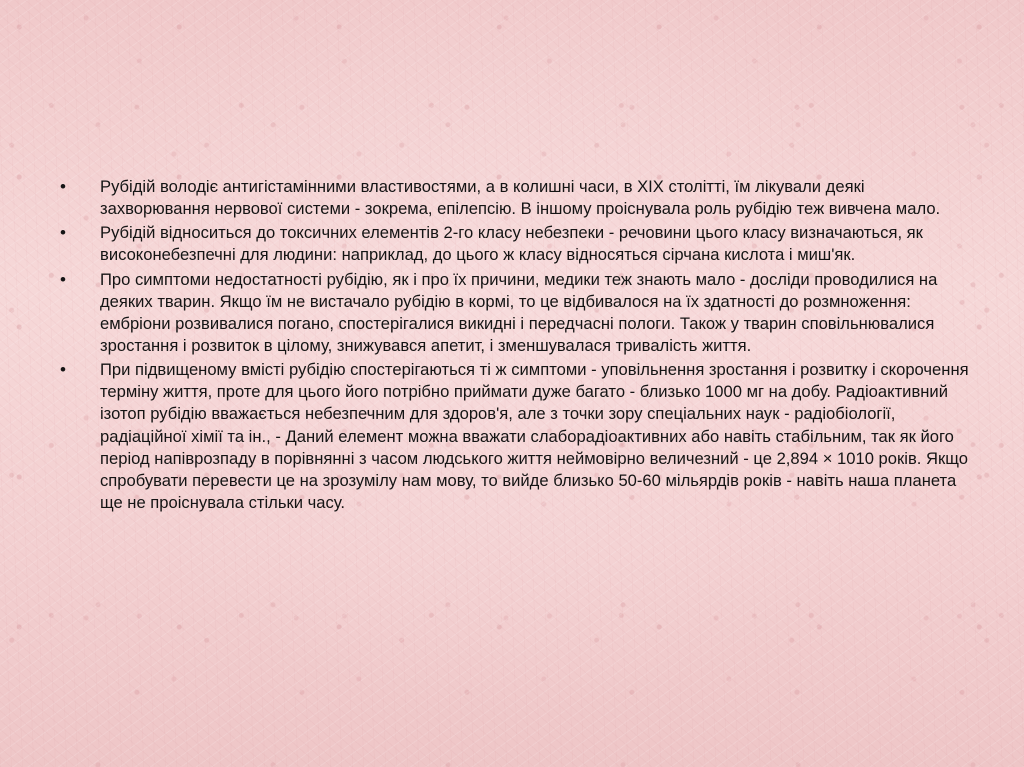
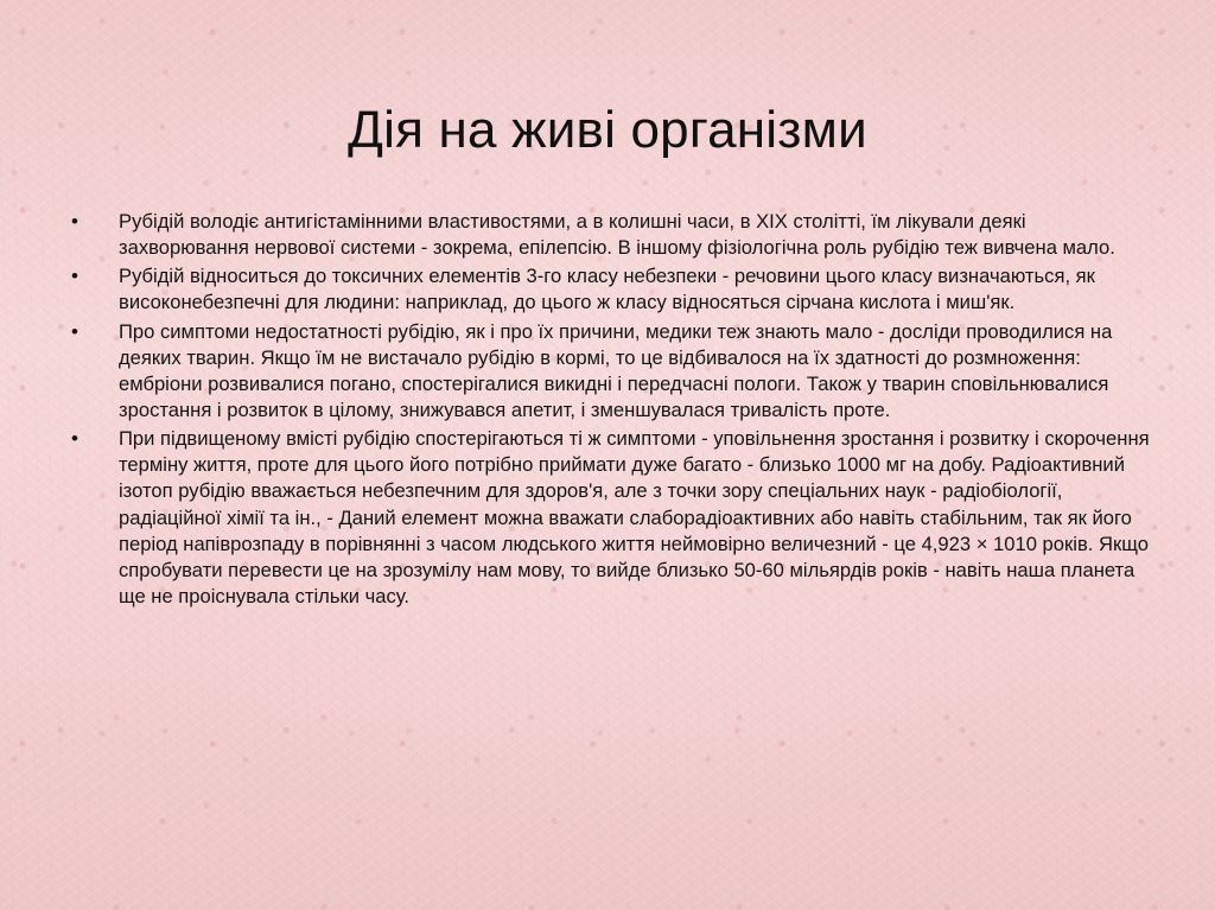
+ Дія на живі організми
  •
- Рубідій володіє антигістамінними властивостями, а в колишні часи, в XIX столітті, їм лікували деякі захворювання нервової системи - зокрема, епілепсію. В іншому проіснувала роль рубідію теж вивчена мало.
+ Рубідій володіє антигістамінними властивостями, а в колишні часи, в XIX столітті, їм лікували деякі захворювання нервової системи - зокрема, епілепсію. В іншому фізіологічна роль рубідію теж вивчена мало.
  •
- Рубідій відноситься до токсичних елементів 2-го класу небезпеки - речовини цього класу визначаються, як високонебезпечні для людини: наприклад, до цього ж класу відносяться сірчана кислота і миш'як.
+ Рубідій відноситься до токсичних елементів 3-го класу небезпеки - речовини цього класу визначаються, як високонебезпечні для людини: наприклад, до цього ж класу відносяться сірчана кислота і миш'як.
  •
- Про симптоми недостатності рубідію, як і про їх причини, медики теж знають мало - досліди проводилися на деяких тварин. Якщо їм не вистачало рубідію в кормі, то це відбивалося на їх здатності до розмноження: ембріони розвивалися погано, спостерігалися викидні і передчасні пологи. Також у тварин сповільнювалися зростання і розвиток в цілому, знижувався апетит, і зменшувалася тривалість життя.
+ Про симптоми недостатності рубідію, як і про їх причини, медики теж знають мало - досліди проводилися на деяких тварин. Якщо їм не вистачало рубідію в кормі, то це відбивалося на їх здатності до розмноження: ембріони розвивалися погано, спостерігалися викидні і передчасні пологи. Також у тварин сповільнювалися зростання і розвиток в цілому, знижувався апетит, і зменшувалася тривалість проте.
  •
- При підвищеному вмісті рубідію спостерігаються ті ж симптоми - уповільнення зростання і розвитку і скорочення терміну життя, проте для цього його потрібно приймати дуже багато - близько 1000 мг на добу. Радіоактивний ізотоп рубідію вважається небезпечним для здоров'я, але з точки зору спеціальних наук - радіобіології, радіаційної хімії та ін., - Даний елемент можна вважати слаборадіоактивних або навіть стабільним, так як його період напіврозпаду в порівнянні з часом людського життя неймовірно величезний - це 2,894 × 1010 років. Якщо спробувати перевести це на зрозумілу нам мову, то вийде близько 50-60 мільярдів років - навіть наша планета ще не проіснувала стільки часу.
+ При підвищеному вмісті рубідію спостерігаються ті ж симптоми - уповільнення зростання і розвитку і скорочення терміну життя, проте для цього його потрібно приймати дуже багато - близько 1000 мг на добу. Радіоактивний ізотоп рубідію вважається небезпечним для здоров'я, але з точки зору спеціальних наук - радіобіології, радіаційної хімії та ін., - Даний елемент можна вважати слаборадіоактивних або навіть стабільним, так як його період напіврозпаду в порівнянні з часом людського життя неймовірно величезний - це 4,923 × 1010 років. Якщо спробувати перевести це на зрозумілу нам мову, то вийде близько 50-60 мільярдів років - навіть наша планета ще не проіснувала стільки часу.
